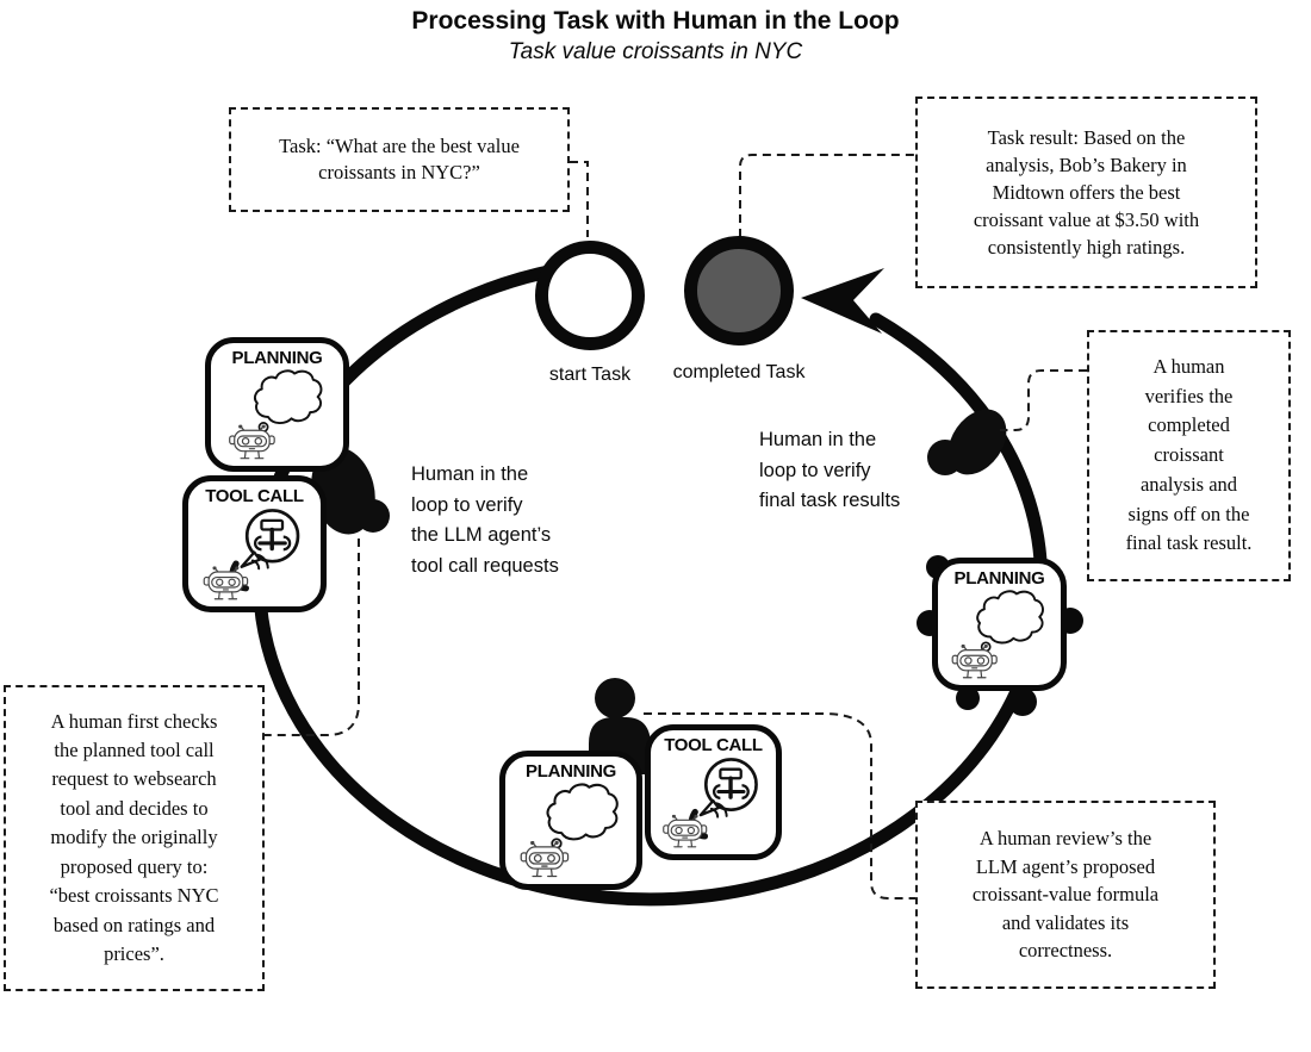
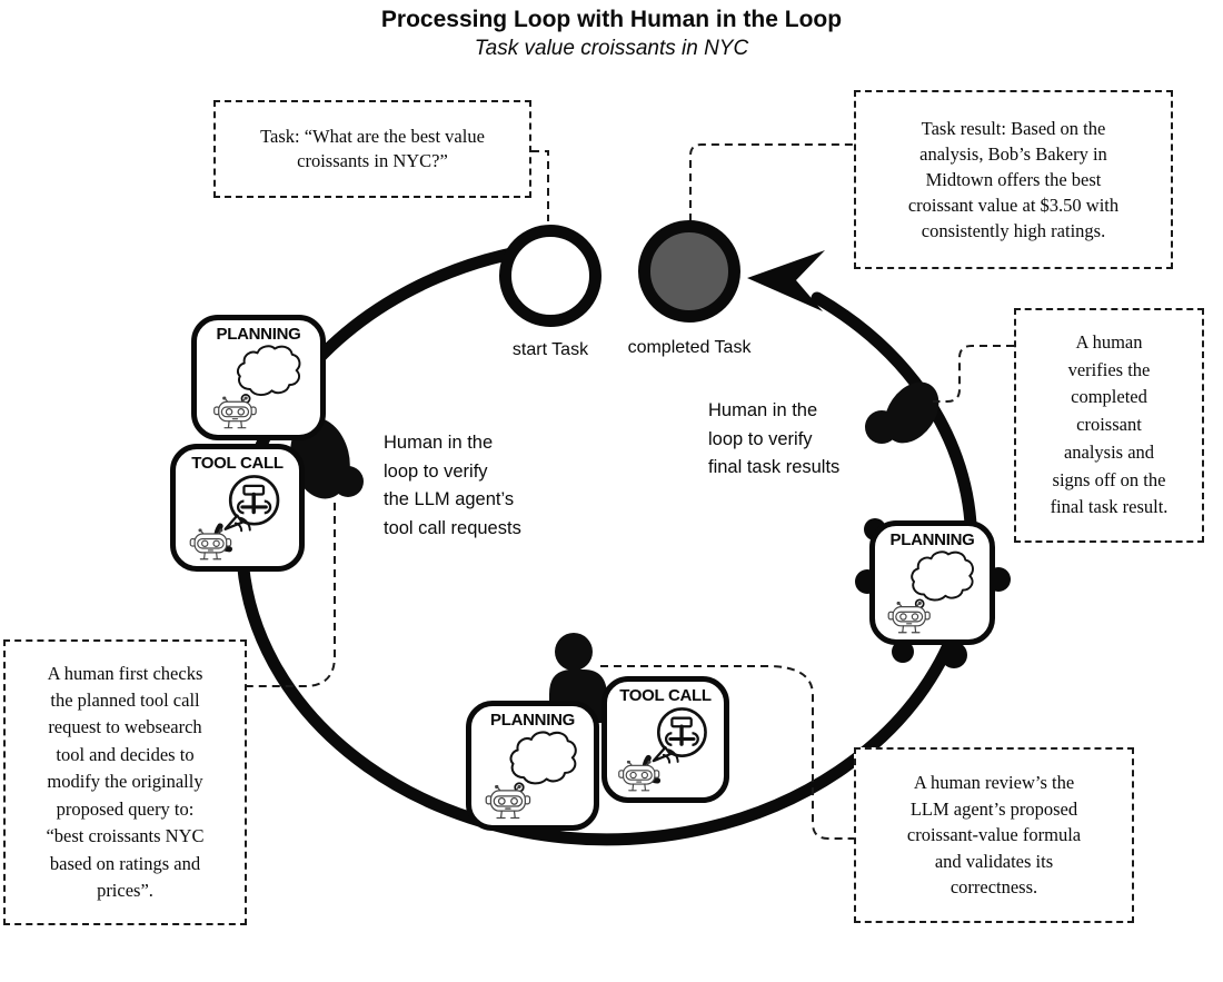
- Processing Task with Human in the Loop
+ Processing Loop with Human in the Loop
  Task value croissants in NYC
  start Task
  completed Task
  PLANNING
  TOOL CALL
  PLANNING
  TOOL CALL
  PLANNING
  Task: “What are the best value
  croissants in NYC?”
  Task result: Based on the
  analysis, Bob’s Bakery in
  Midtown offers the best
  croissant value at $3.50 with
  consistently high ratings.
  A human
  verifies the
  completed
  croissant
  analysis and
  signs off on the
  final task result.
  A human first checks
  the planned tool call
  request to websearch
  tool and decides to
  modify the originally
  proposed query to:
  “best croissants NYC
  based on ratings and
  prices”.
  A human review’s the
  LLM agent’s proposed
  croissant-value formula
  and validates its
  correctness.
  Human in the
  loop to verify
  the LLM agent’s
  tool call requests
  Human in the
  loop to verify
  final task results
